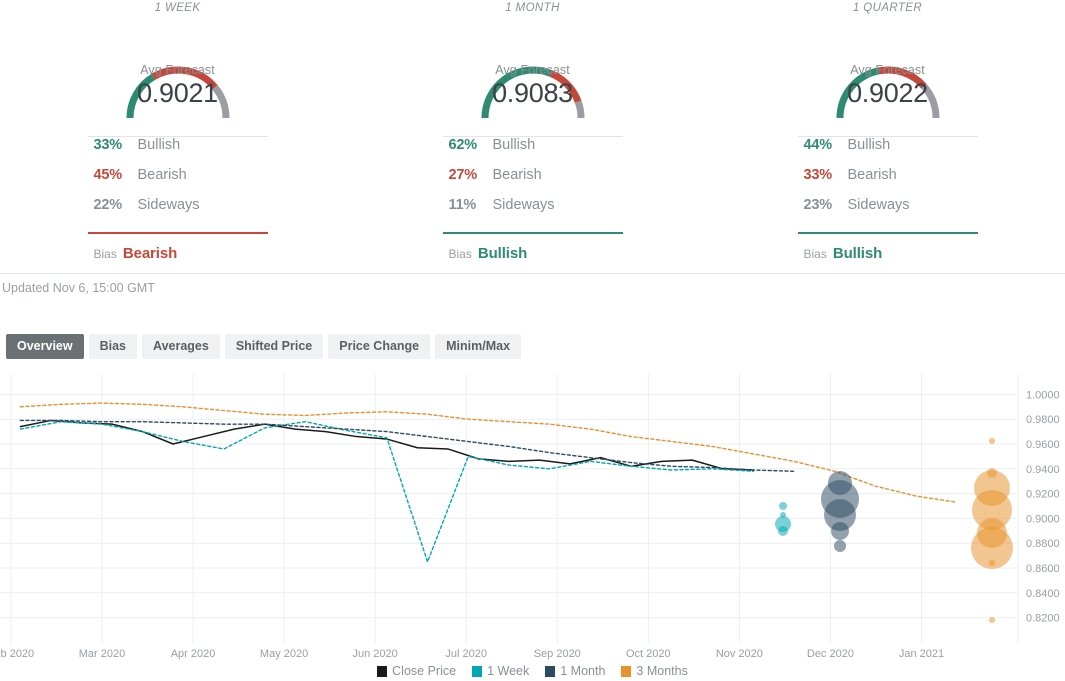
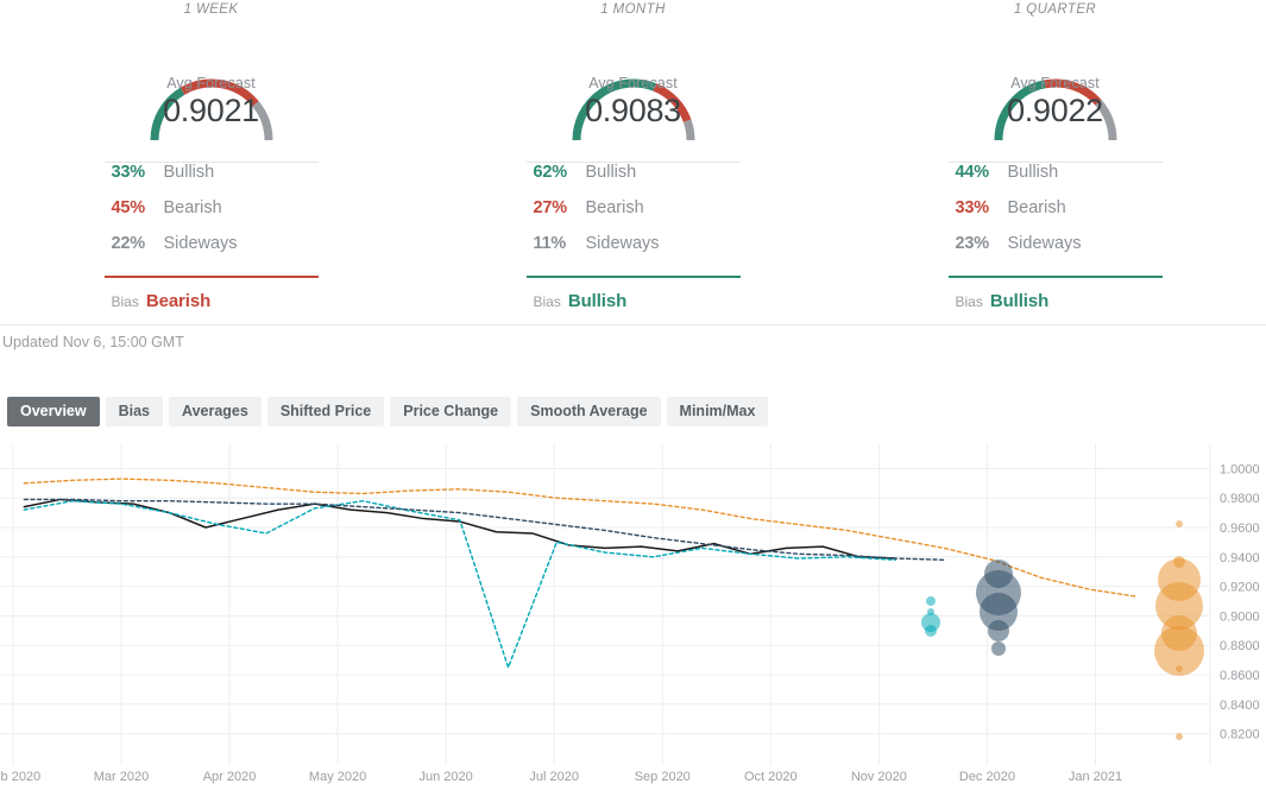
  1 WEEK
  Avg Forecast
  0.9021
  33%
  Bullish
  45%
  Bearish
  22%
  Sideways
  Bias
  Bearish
  1 MONTH
  Avg Forecast
  0.9083
  62%
  Bullish
  27%
  Bearish
  11%
  Sideways
  Bias
  Bullish
  1 QUARTER
  Avg Forecast
  0.9022
  44%
  Bullish
  33%
  Bearish
  23%
  Sideways
  Bias
  Bullish
  Updated Nov 6, 15:00 GMT
  Overview
  Bias
  Averages
  Shifted Price
  Price Change
+ Smooth Average
  Minim/Max
  1.0000
  0.9800
  0.9600
  0.9400
  0.9200
  0.9000
  0.8800
  0.8600
  0.8400
  0.8200
  b 2020
  Mar 2020
  Apr 2020
  May 2020
  Jun 2020
  Jul 2020
  Sep 2020
  Oct 2020
  Nov 2020
  Dec 2020
  Jan 2021
- Close Price
- 1 Week
- 1 Month
- 3 Months
